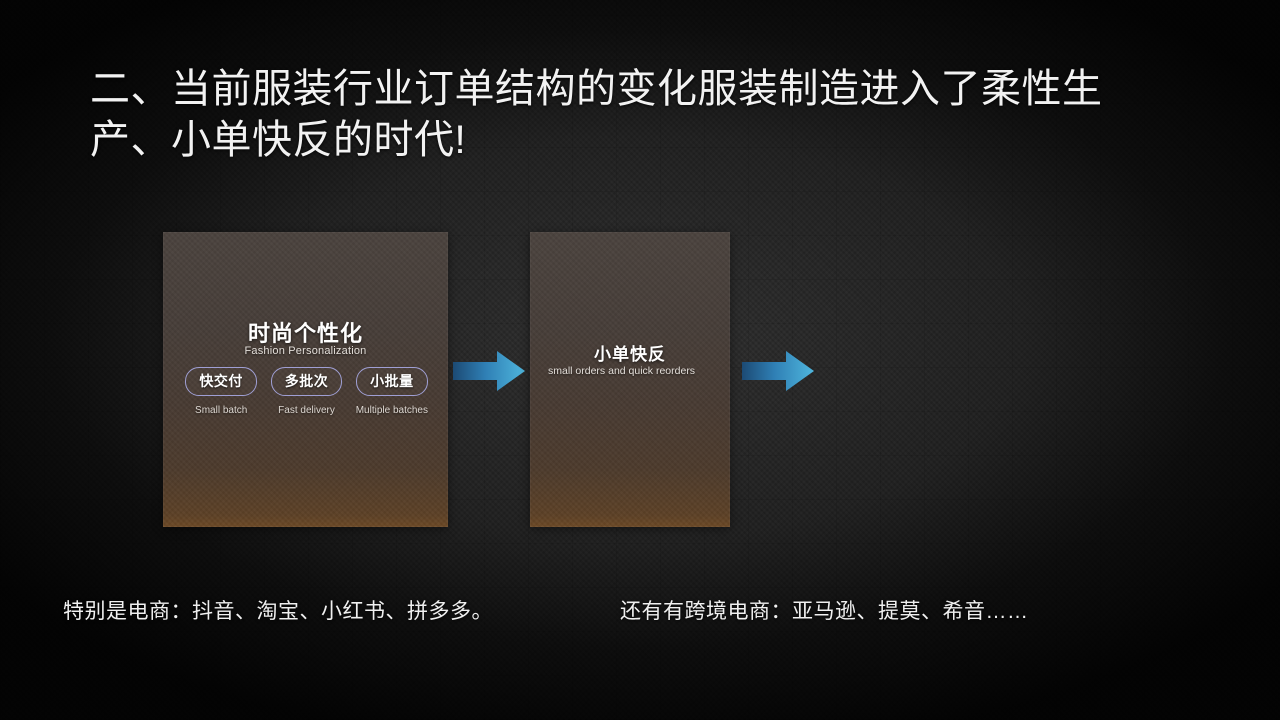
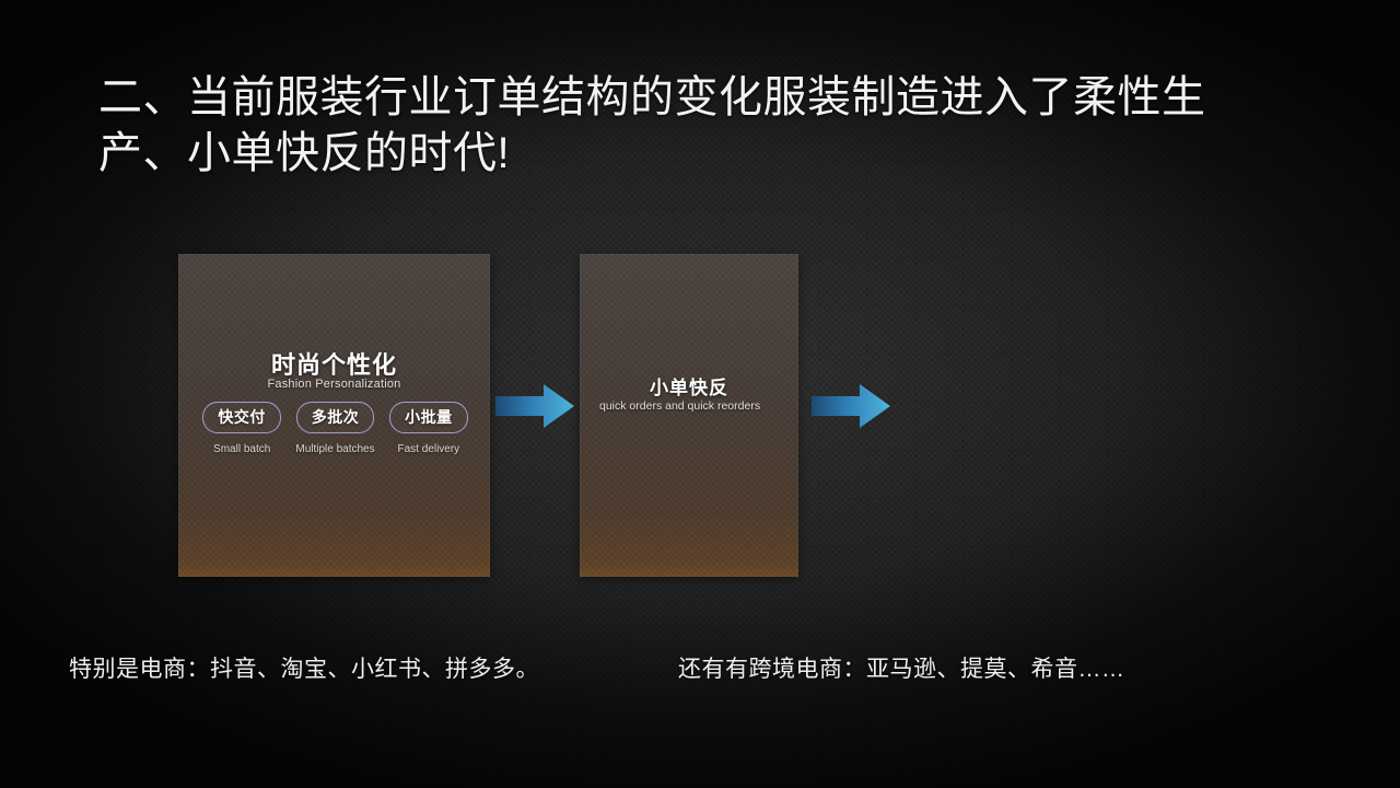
  二、当前服装行业订单结构的变化服装制造进入了柔性生产、小单快反的时代!
  时尚个性化
  Fashion Personalization
  快交付
  Small batch
  多批次
- Fast delivery
+ Multiple batches
  小批量
- Multiple batches
+ Fast delivery
  小单快反
- small orders and quick reorders
+ quick orders and quick reorders
  特别是电商：抖音、淘宝、小红书、拼多多。
  还有有跨境电商：亚马逊、提莫、希音……
